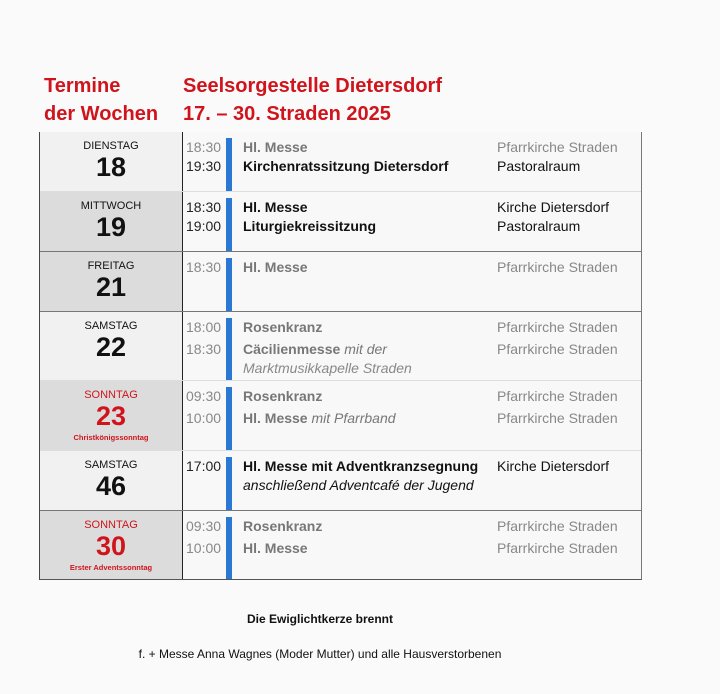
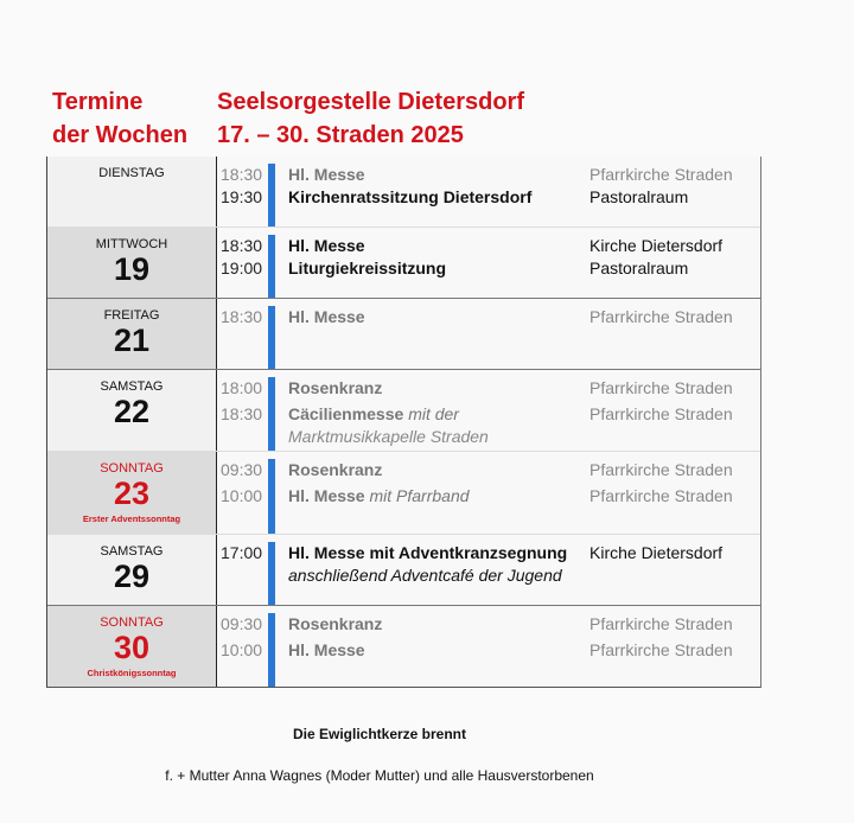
  Termine
  der Wochen
  Seelsorgestelle Dietersdorf
  17. – 30. Straden 2025
  DIENSTAG
- 18
  18:30
  Hl. Messe
  Pfarrkirche Straden
  19:30
  Kirchenratssitzung Dietersdorf
  Pastoralraum
  MITTWOCH
  19
  18:30
  Hl. Messe
  Kirche Dietersdorf
  19:00
  Liturgiekreissitzung
  Pastoralraum
  FREITAG
  21
  18:30
  Hl. Messe
  Pfarrkirche Straden
  SAMSTAG
  22
  18:00
  Rosenkranz
  Pfarrkirche Straden
  18:30
  Cäcilienmesse mit der
  Pfarrkirche Straden
  Marktmusikkapelle Straden
  SONNTAG
  23
- Christkönigssonntag
+ Erster Adventssonntag
  09:30
  Rosenkranz
  Pfarrkirche Straden
  10:00
  Hl. Messe mit Pfarrband
  Pfarrkirche Straden
  SAMSTAG
- 46
+ 29
  17:00
  Hl. Messe mit Adventkranzsegnung
  Kirche Dietersdorf
  anschließend Adventcafé der Jugend
  SONNTAG
  30
- Erster Adventssonntag
+ Christkönigssonntag
  09:30
  Rosenkranz
  Pfarrkirche Straden
  10:00
  Hl. Messe
  Pfarrkirche Straden
  Die Ewiglichtkerze brennt
- f. + Messe Anna Wagnes (Moder Mutter) und alle Hausverstorbenen
+ f. + Mutter Anna Wagnes (Moder Mutter) und alle Hausverstorbenen
